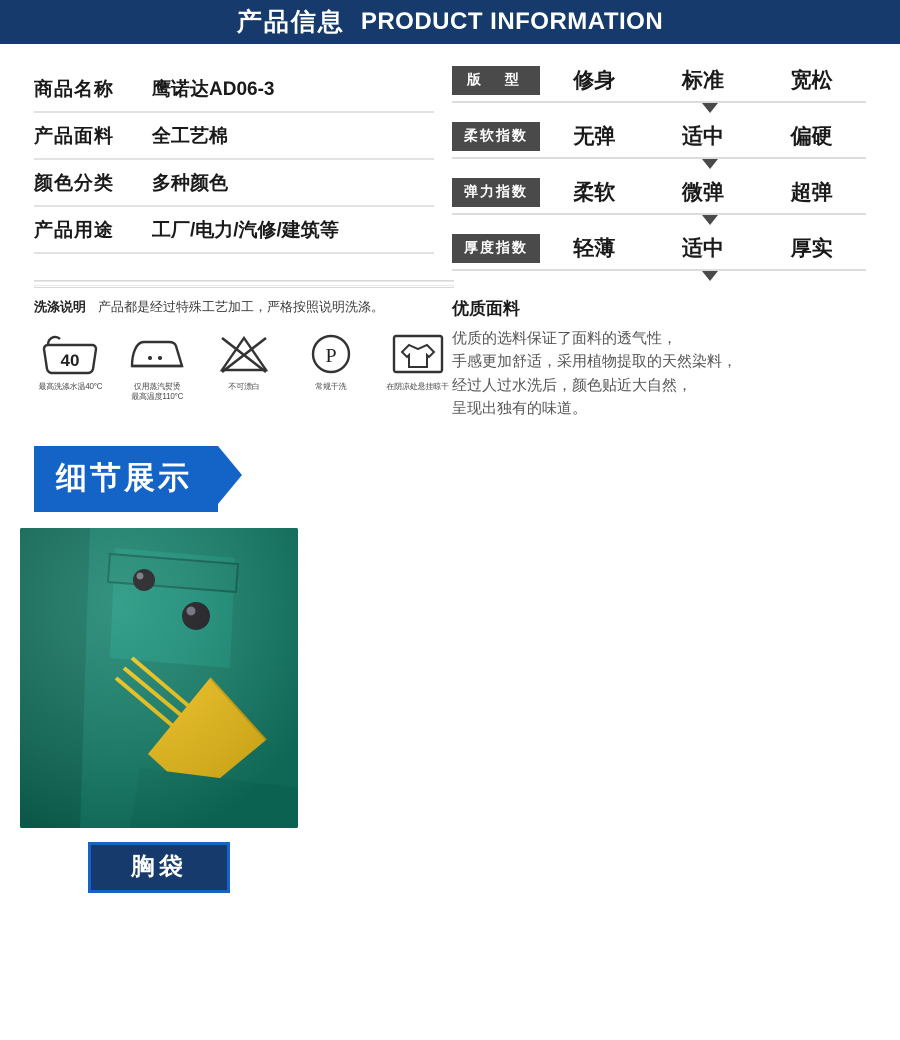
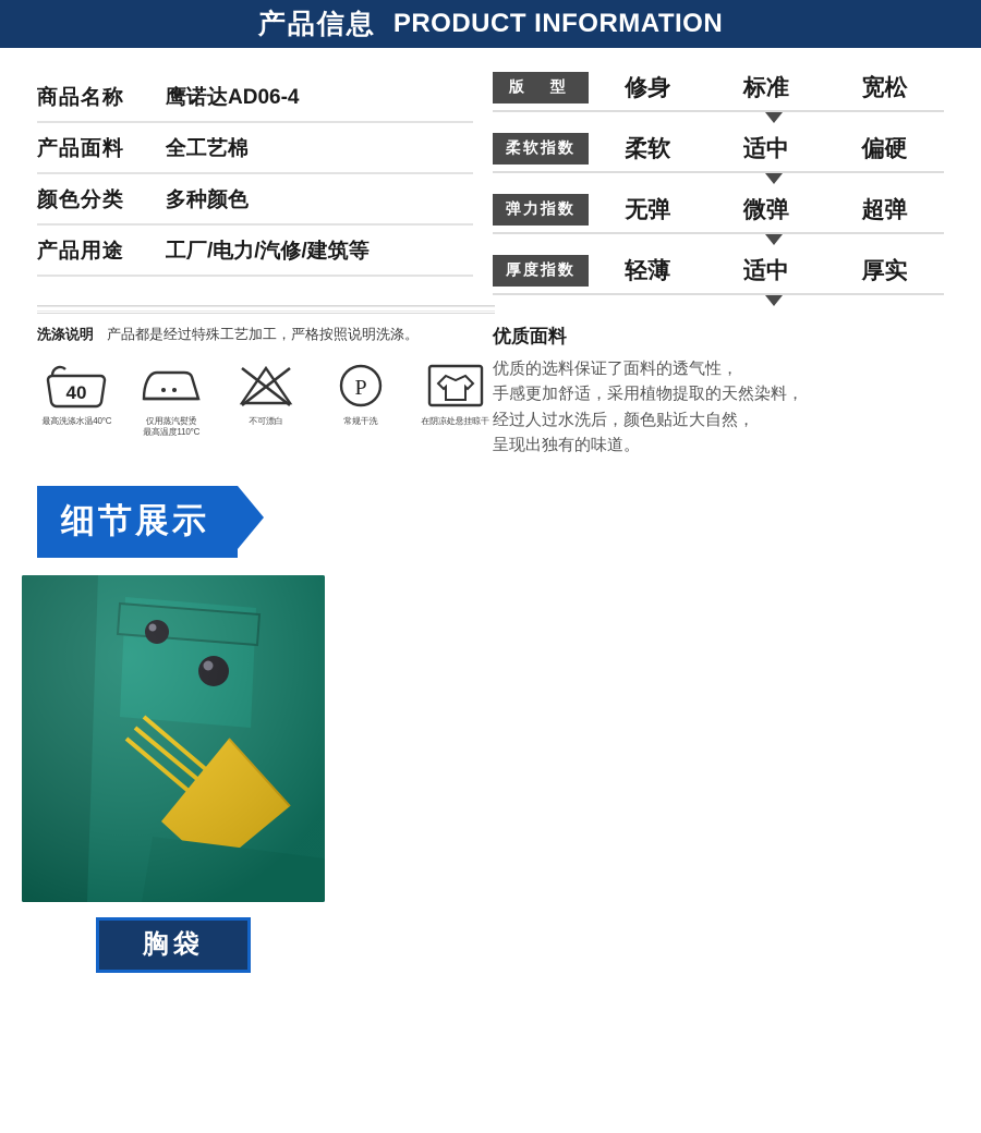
  产品信息
  PRODUCT INFORMATION
  商品名称
- 鹰诺达AD06-3
+ 鹰诺达AD06-4
  产品面料
  全工艺棉
  颜色分类
  多种颜色
  产品用途
  工厂/电力/汽修/建筑等
  洗涤说明
  产品都是经过特殊工艺加工，严格按照说明洗涤。
  40
  最高洗涤水温40°C
  仅用蒸汽熨烫
  最高温度110°C
  不可漂白
  P
  常规干洗
  在阴凉处悬挂晾干
  版 型
  修身
  标准
  宽松
  柔软指数
- 无弹
+ 柔软
  适中
  偏硬
  弹力指数
- 柔软
+ 无弹
  微弹
  超弹
  厚度指数
  轻薄
  适中
  厚实
  优质面料
  优质的选料保证了面料的透气性，
  手感更加舒适，采用植物提取的天然染料，
  经过人过水洗后，颜色贴近大自然，
  呈现出独有的味道。
  细节展示
  胸袋
